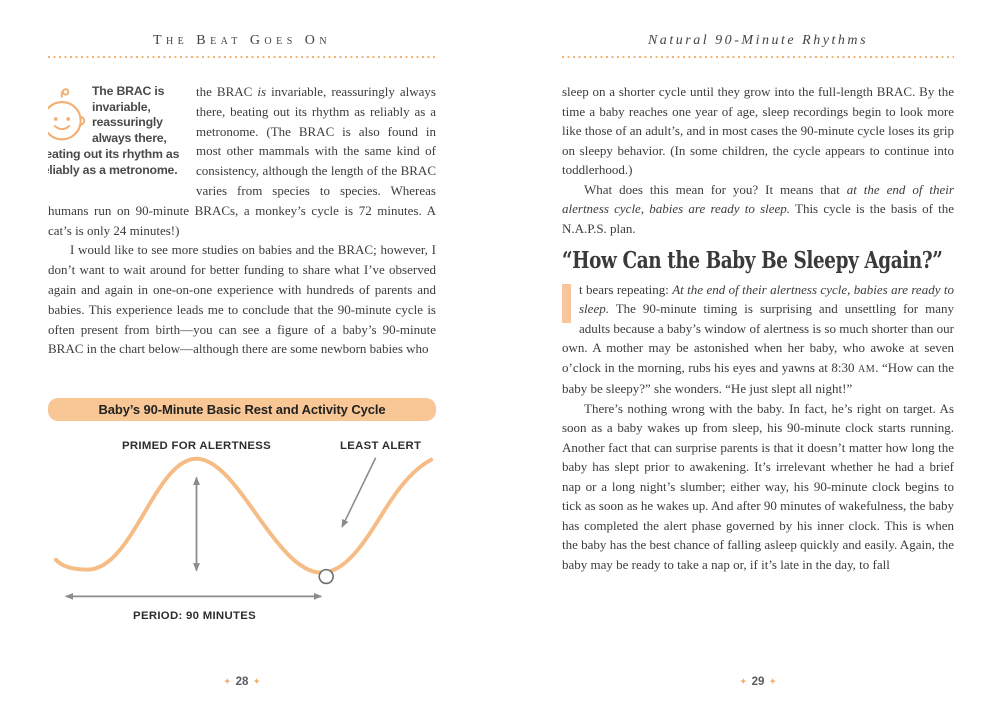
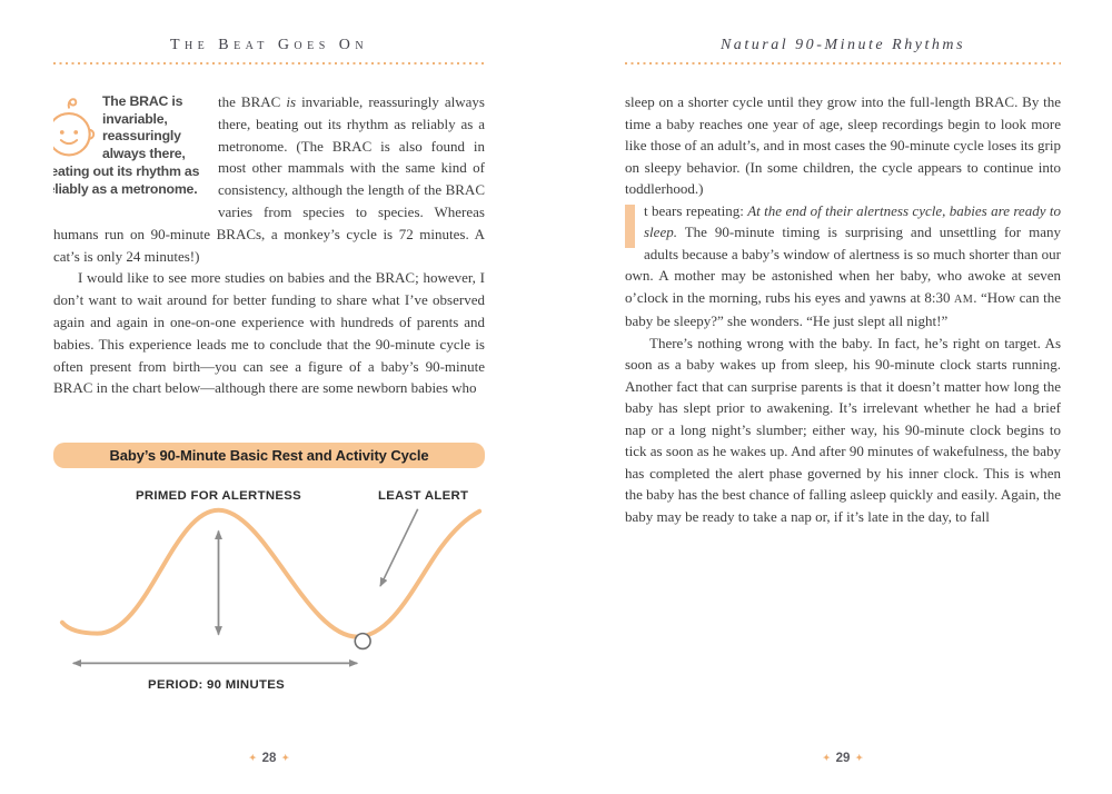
  The Beat Goes On
  The BRAC is invariable, reassuringly always there, eating out its rhythm as liably as a metronome.
  the BRAC is invariable, reassuringly always there, beating out its rhythm as reliably as a metronome. (The BRAC is also found in most other mammals with the same kind of consistency, although the length of the BRAC varies from species to species. Whereas humans run on 90-minute BRACs, a monkey’s cycle is 72 minutes. A cat’s is only 24 minutes!)
  I would like to see more studies on babies and the BRAC; however, I don’t want to wait around for better funding to share what I’ve observed again and again in one-on-one experience with hundreds of parents and babies. This experience leads me to conclude that the 90-minute cycle is often present from birth—you can see a figure of a baby’s 90-minute BRAC in the chart below—although there are some newborn babies who
  Baby’s 90-Minute Basic Rest and Activity Cycle
  PRIMED FOR ALERTNESS
  LEAST ALERT
  PERIOD: 90 MINUTES
  ✦ 28 ✦
  Natural 90-Minute Rhythms
  sleep on a shorter cycle until they grow into the full-length BRAC. By the time a baby reaches one year of age, sleep recordings begin to look more like those of an adult’s, and in most cases the 90-minute cycle loses its grip on sleepy behavior. (In some children, the cycle appears to continue into toddlerhood.)
- What does this mean for you? It means that at the end of their alertness cycle, babies are ready to sleep. This cycle is the basis of the N.A.P.S. plan.
- “How Can the Baby Be Sleepy Again?”
  t bears repeating: At the end of their alertness cycle, babies are ready to sleep. The 90-minute timing is surprising and unsettling for many adults because a baby’s window of alertness is so much shorter than our own. A mother may be astonished when her baby, who awoke at seven o’clock in the morning, rubs his eyes and yawns at 8:30 AM. “How can the baby be sleepy?” she wonders. “He just slept all night!”
  There’s nothing wrong with the baby. In fact, he’s right on target. As soon as a baby wakes up from sleep, his 90-minute clock starts running. Another fact that can surprise parents is that it doesn’t matter how long the baby has slept prior to awakening. It’s irrelevant whether he had a brief nap or a long night’s slumber; either way, his 90-minute clock begins to tick as soon as he wakes up. And after 90 minutes of wakefulness, the baby has completed the alert phase governed by his inner clock. This is when the baby has the best chance of falling asleep quickly and easily. Again, the baby may be ready to take a nap or, if it’s late in the day, to fall
  ✦ 29 ✦
